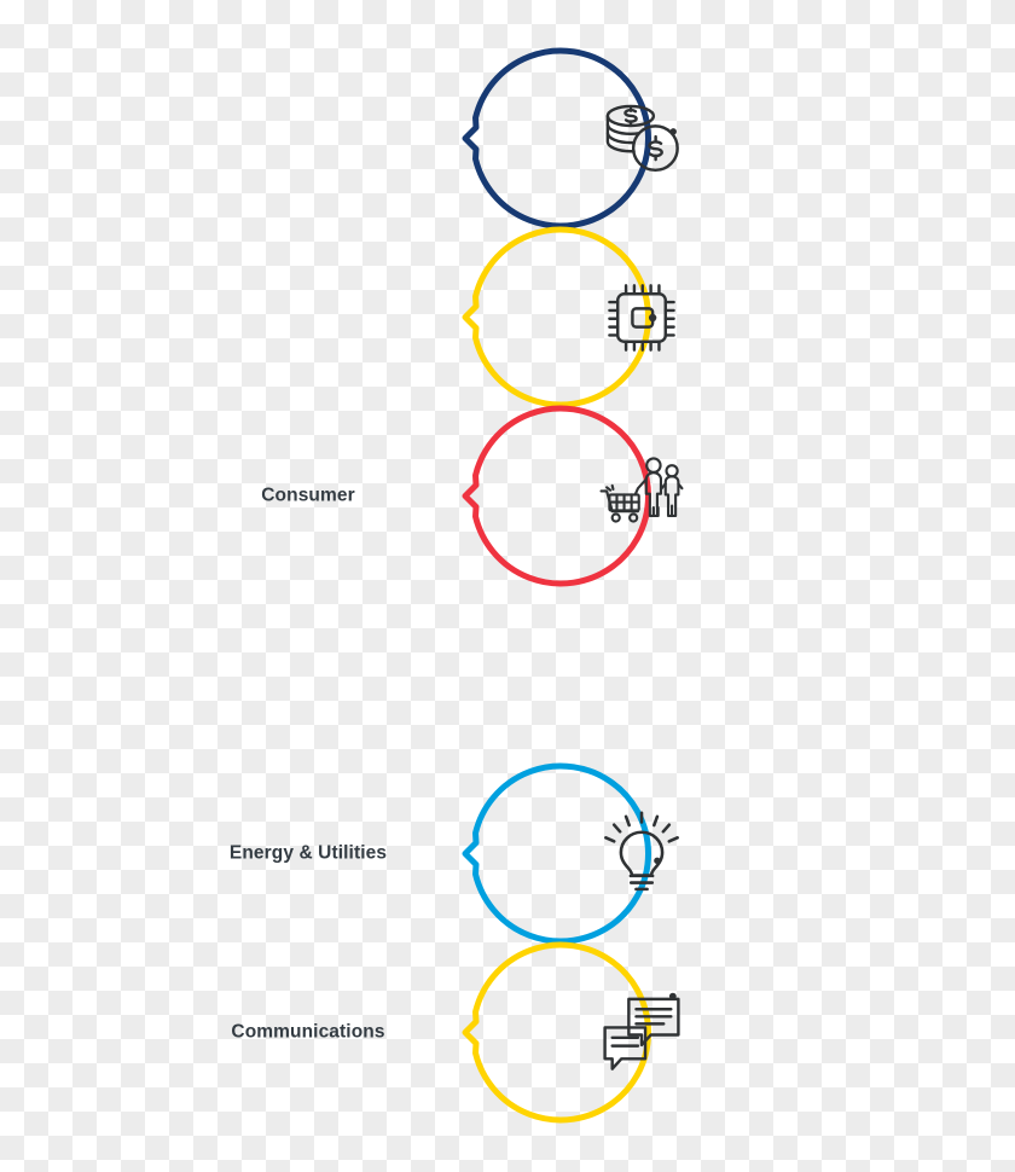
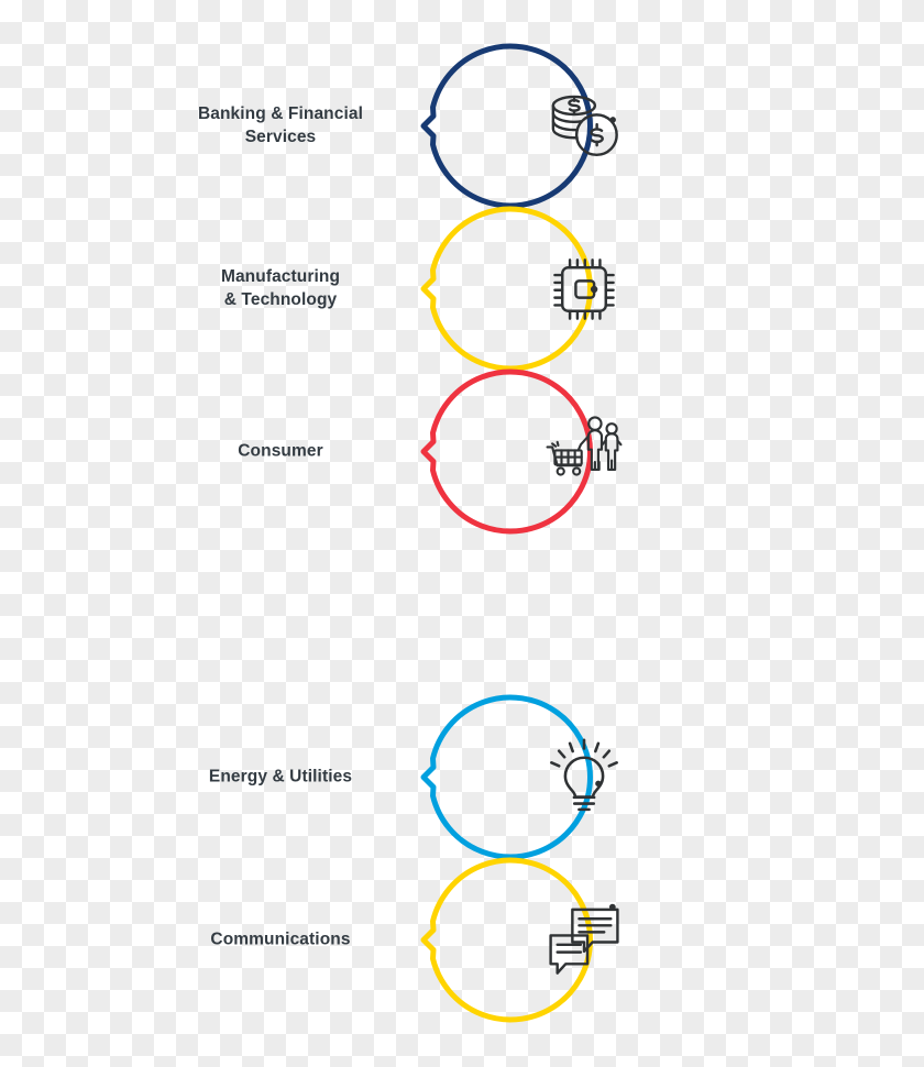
+ Banking & Financial
+ Services
+ Manufacturing
+ & Technology
  Consumer
  Energy & Utilities
  Communications
